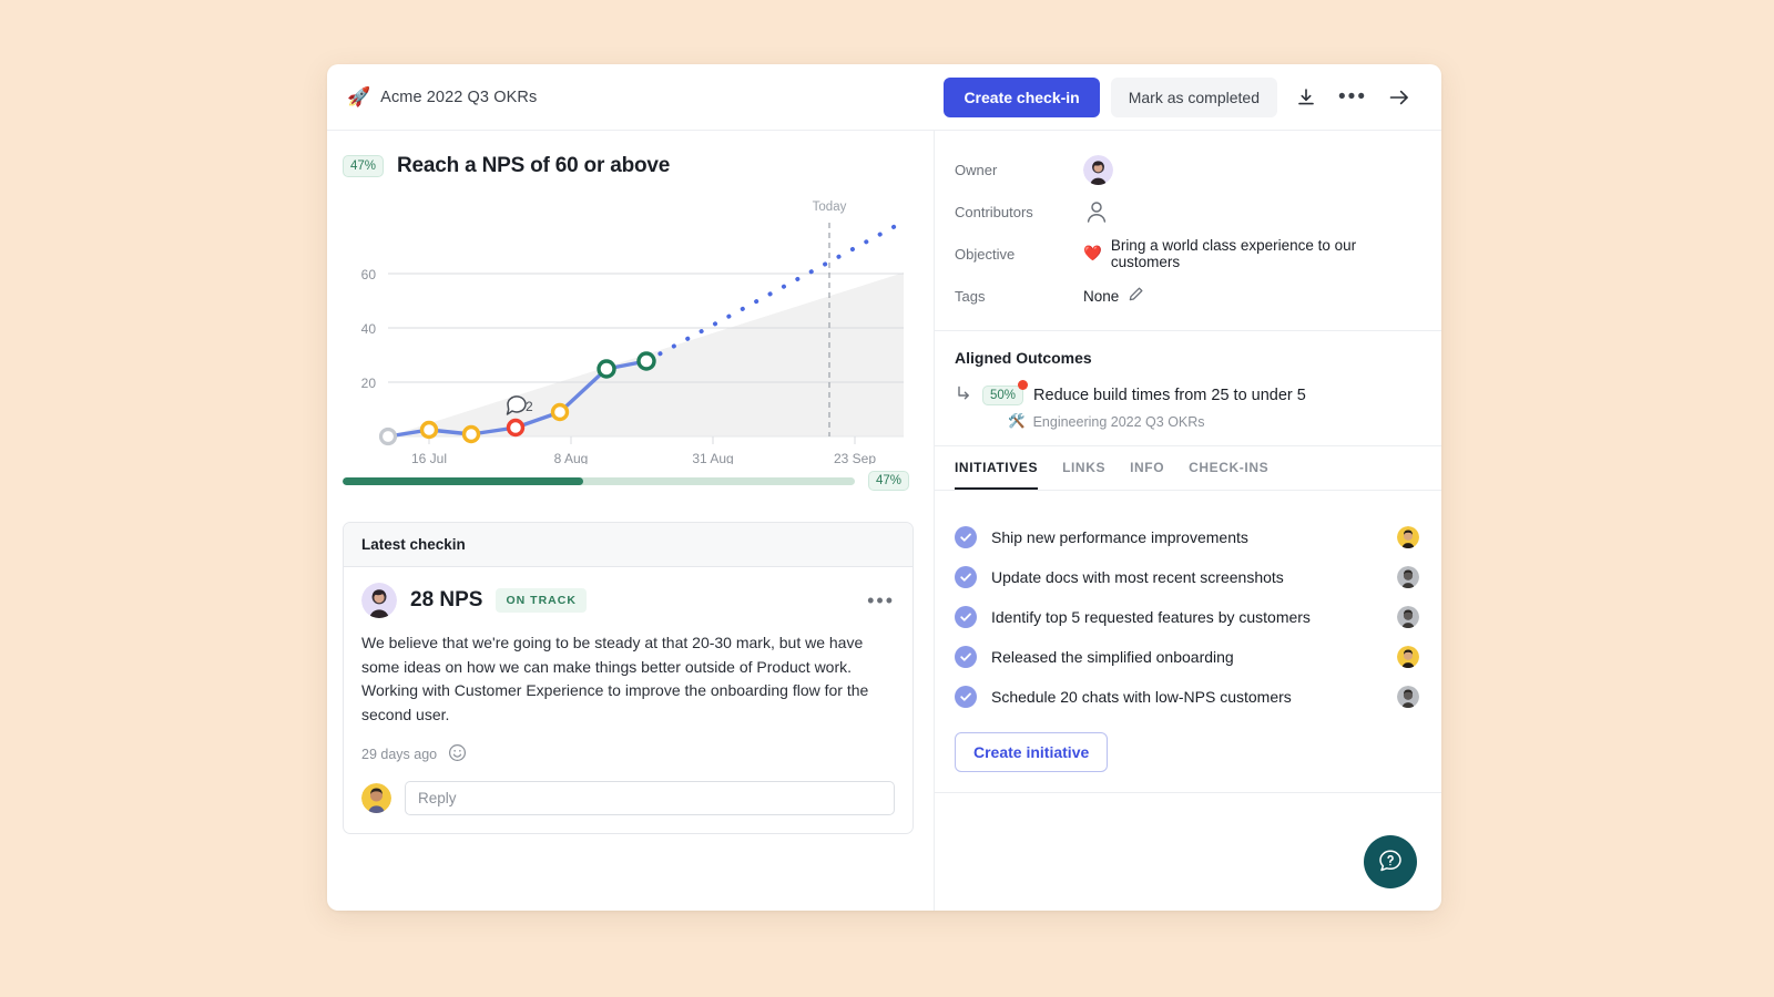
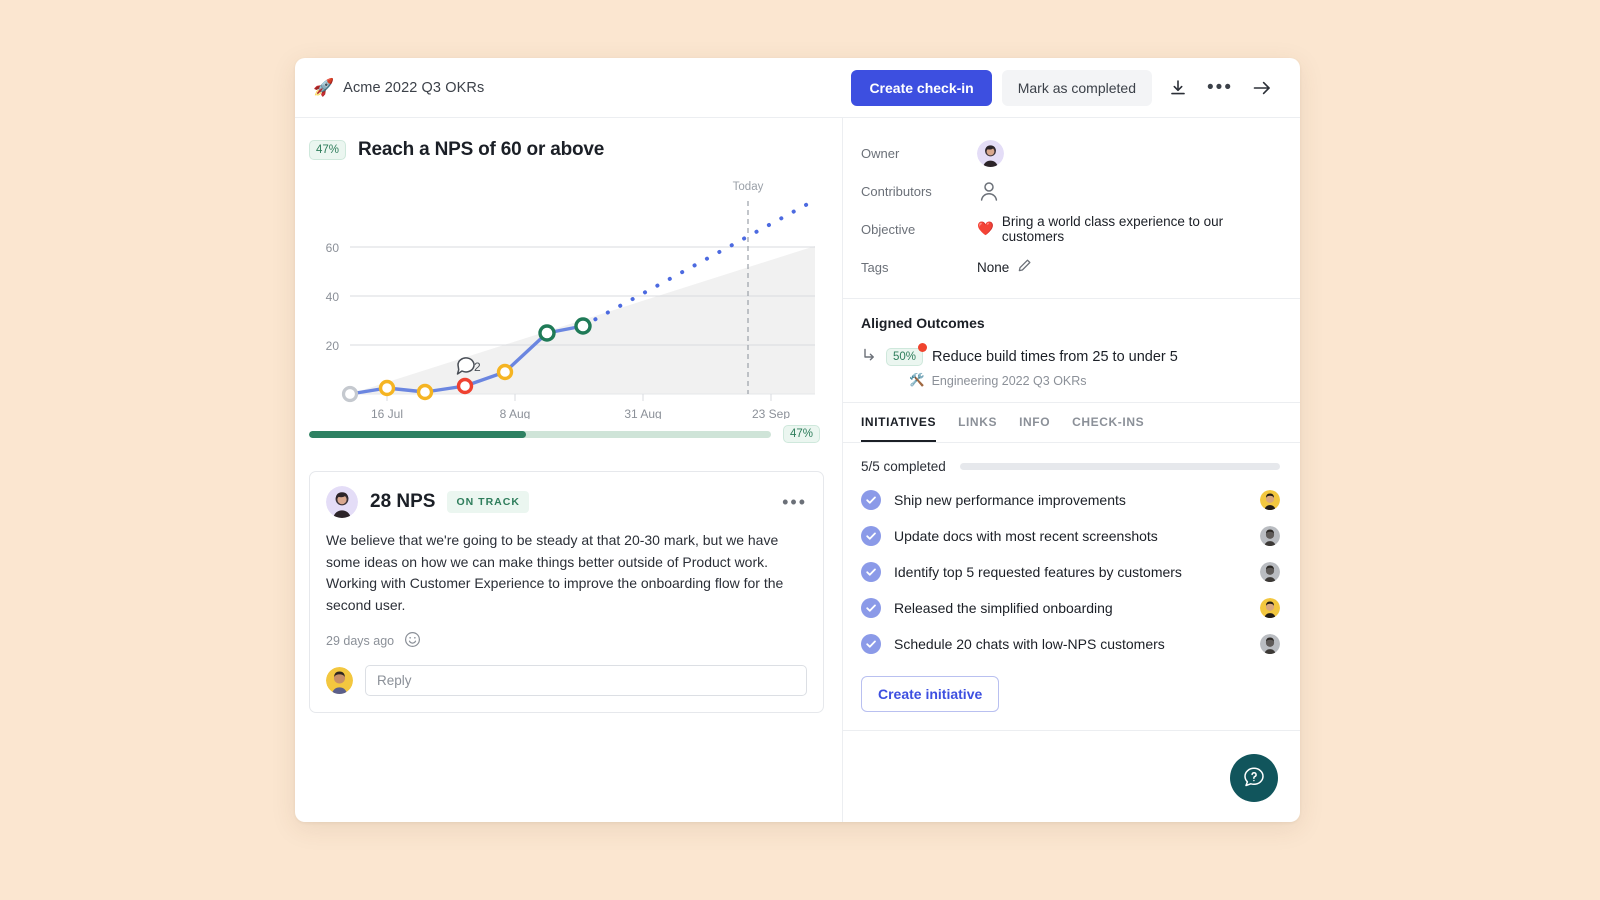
  🚀
  Acme 2022 Q3 OKRs
  Create check-in
  Mark as completed
  •••
  47%
  Reach a NPS of 60 or above
  20
  40
  60
  16 Jul
  8 Aug
  31 Aug
  23 Sep
  Today
  2
  47%
- Latest checkin
  28 NPS
  ON TRACK
  •••
  We believe that we're going to be steady at that 20-30 mark, but we have some ideas on how we can make things better outside of Product work. Working with Customer Experience to improve the onboarding flow for the second user.
  29 days ago
  Reply
  Owner
  Contributors
  Objective
  ❤️
  Bring a world class experience to our customers
  Tags
  None
  Aligned Outcomes
  50%
  Reduce build times from 25 to under 5
  🛠️
  Engineering 2022 Q3 OKRs
  INITIATIVES
  LINKS
  INFO
  CHECK-INS
+ 5/5 completed
  Ship new performance improvements
  Update docs with most recent screenshots
  Identify top 5 requested features by customers
  Released the simplified onboarding
  Schedule 20 chats with low-NPS customers
  Create initiative
